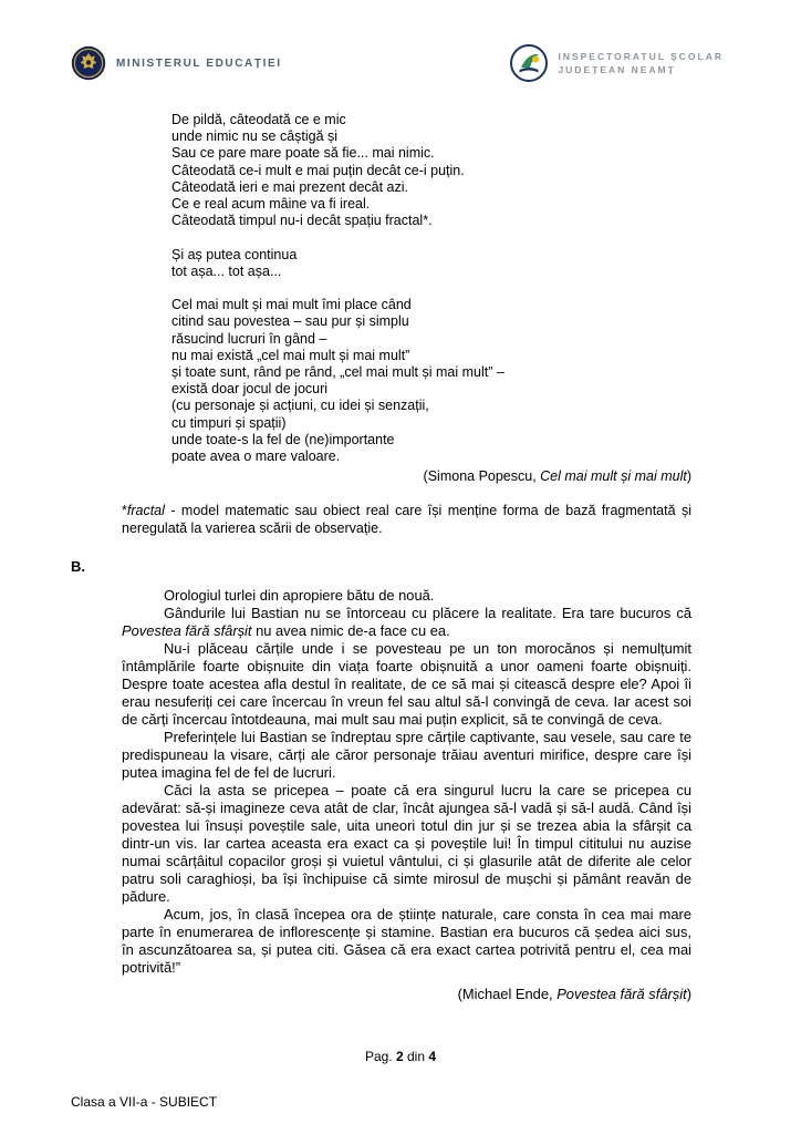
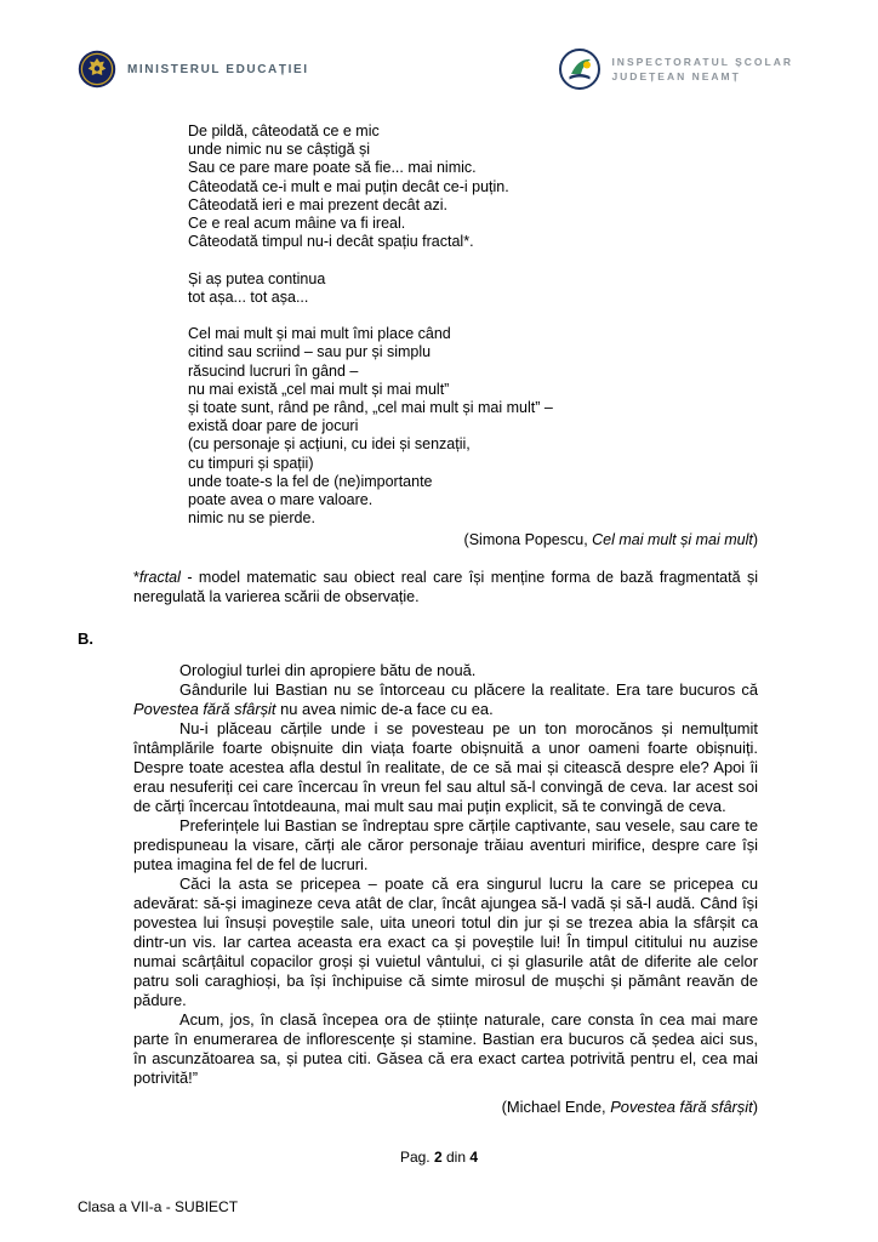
  MINISTERUL EDUCAȚIEI
  INSPECTORATUL ȘCOLAR
  JUDEȚEAN NEAMȚ
  De pildă, câteodată ce e mic
  unde nimic nu se câștigă și
  Sau ce pare mare poate să fie... mai nimic.
  Câteodată ce-i mult e mai puțin decât ce-i puțin.
  Câteodată ieri e mai prezent decât azi.
  Ce e real acum mâine va fi ireal.
  Câteodată timpul nu-i decât spațiu fractal*.
  Și aș putea continua
  tot așa... tot așa...
  Cel mai mult și mai mult îmi place când
- citind sau povestea – sau pur și simplu
+ citind sau scriind – sau pur și simplu
  răsucind lucruri în gând –
  nu mai există „cel mai mult și mai mult”
  și toate sunt, rând pe rând, „cel mai mult și mai mult” –
- există doar jocul de jocuri
+ există doar pare de jocuri
  (cu personaje și acțiuni, cu idei și senzații,
  cu timpuri și spații)
  unde toate-s la fel de (ne)importante
  poate avea o mare valoare.
+ nimic nu se pierde.
  (Simona Popescu, Cel mai mult și mai mult)
  *fractal - model matematic sau obiect real care își menține forma de bază fragmentată și neregulată la varierea scării de observație.
  B.
  Orologiul turlei din apropiere bătu de nouă.
  Gândurile lui Bastian nu se întorceau cu plăcere la realitate. Era tare bucuros că Povestea fără sfârșit nu avea nimic de-a face cu ea.
  Nu-i plăceau cărțile unde i se povesteau pe un ton morocănos și nemulțumit întâmplările foarte obișnuite din viața foarte obișnuită a unor oameni foarte obișnuiți. Despre toate acestea afla destul în realitate, de ce să mai și citească despre ele? Apoi îi erau nesuferiți cei care încercau în vreun fel sau altul să-l convingă de ceva. Iar acest soi de cărți încercau întotdeauna, mai mult sau mai puțin explicit, să te convingă de ceva.
  Preferințele lui Bastian se îndreptau spre cărțile captivante, sau vesele, sau care te predispuneau la visare, cărți ale căror personaje trăiau aventuri mirifice, despre care își putea imagina fel de fel de lucruri.
  Căci la asta se pricepea – poate că era singurul lucru la care se pricepea cu adevărat: să-și imagineze ceva atât de clar, încât ajungea să-l vadă și să-l audă. Când își povestea lui însuși poveștile sale, uita uneori totul din jur și se trezea abia la sfârșit ca dintr-un vis. Iar cartea aceasta era exact ca și poveștile lui! În timpul cititului nu auzise numai scârțâitul copacilor groși și vuietul vântului, ci și glasurile atât de diferite ale celor patru soli caraghioși, ba își închipuise că simte mirosul de mușchi și pământ reavăn de pădure.
  Acum, jos, în clasă începea ora de științe naturale, care consta în cea mai mare parte în enumerarea de inflorescențe și stamine. Bastian era bucuros că ședea aici sus, în ascunzătoarea sa, și putea citi. Găsea că era exact cartea potrivită pentru el, cea mai potrivită!”
  (Michael Ende, Povestea fără sfârșit)
  Pag. 2 din 4
  Clasa a VII-a - SUBIECT
